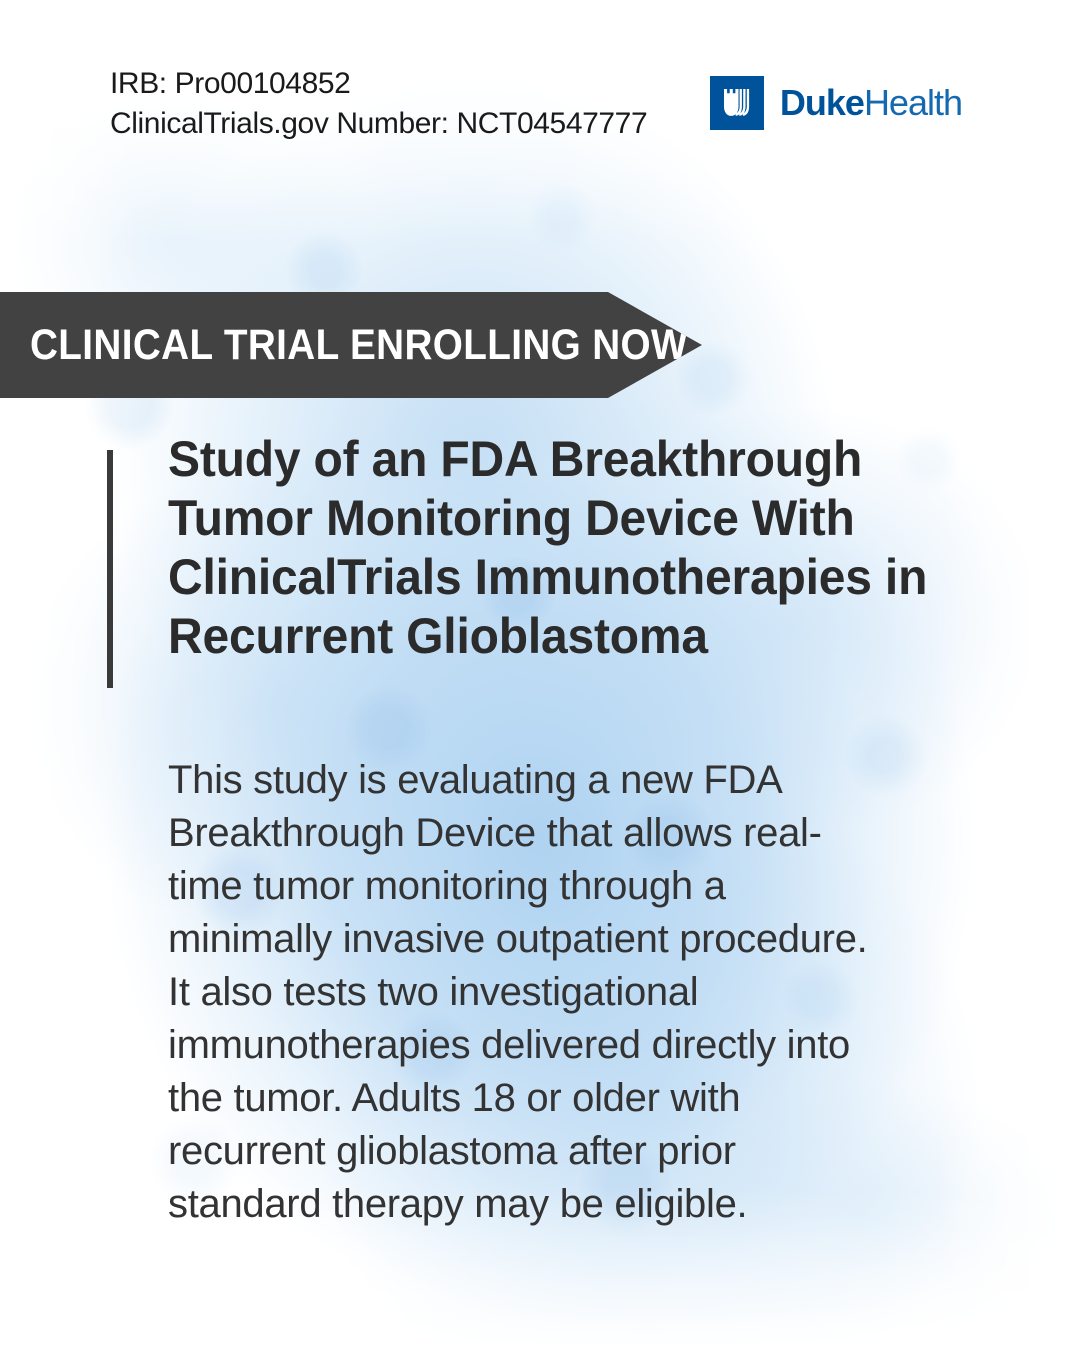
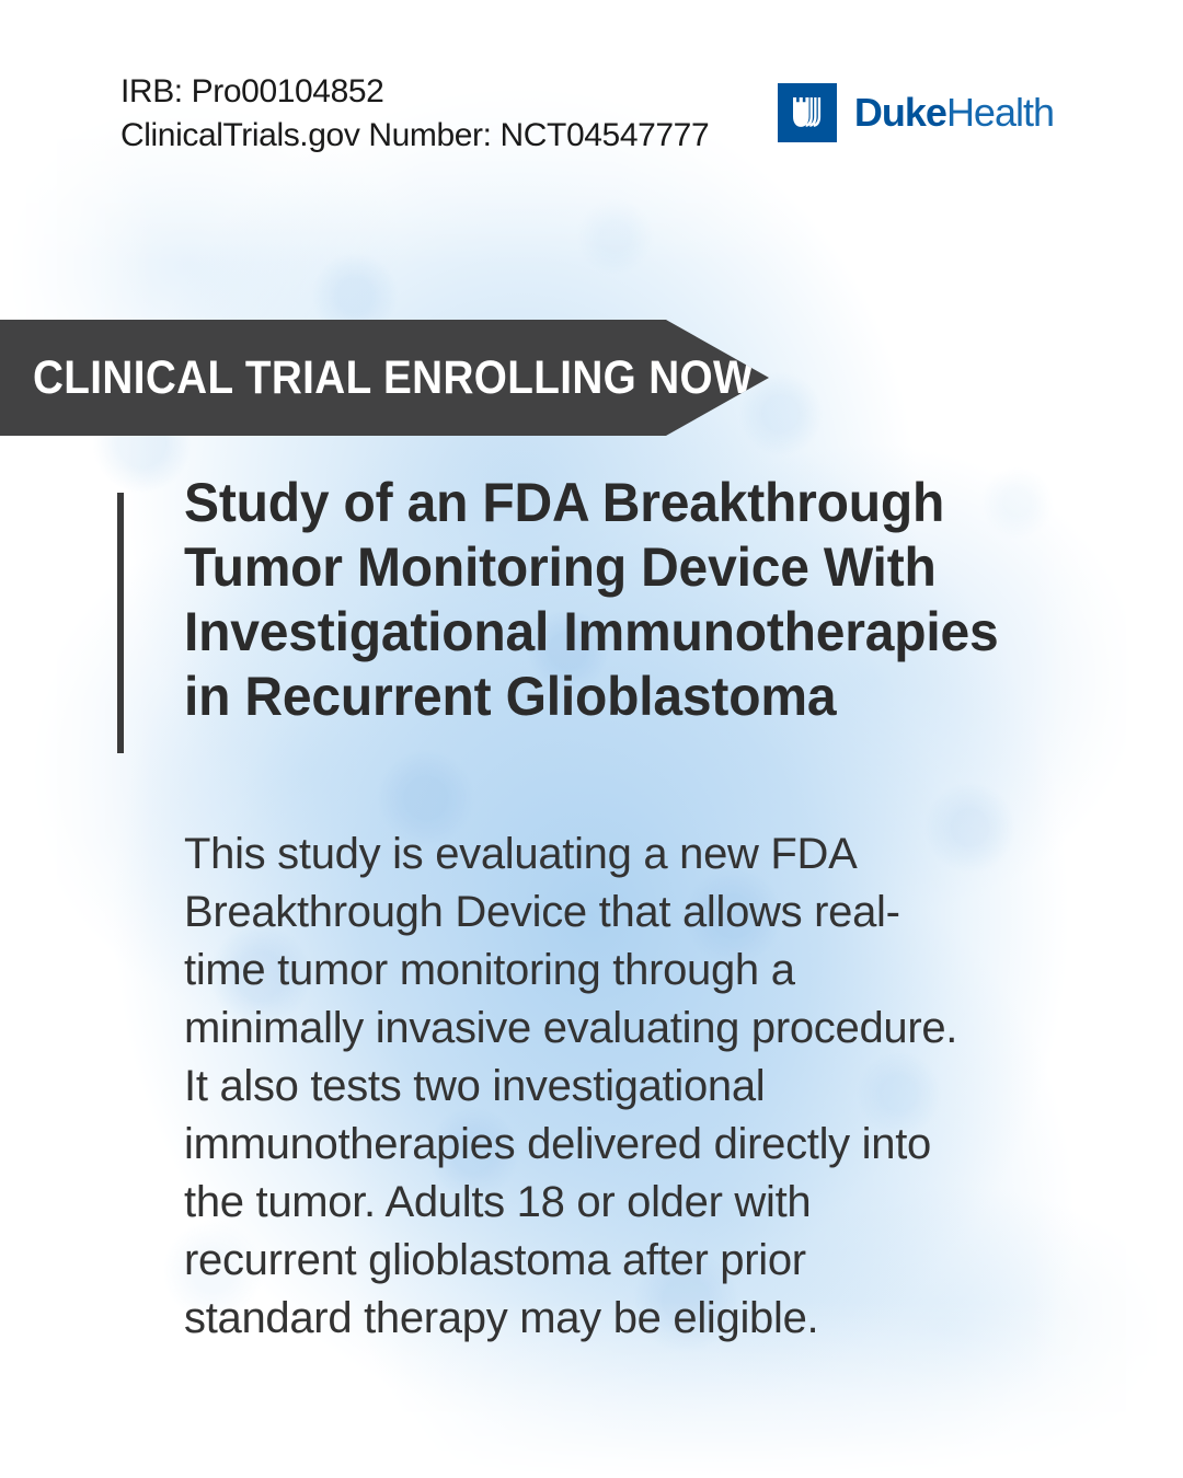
  IRB: Pro00104852
  ClinicalTrials.gov Number: NCT04547777
  DukeHealth
  CLINICAL TRIAL ENROLLING NOW
- Study of an FDA Breakthrough Tumor Monitoring Device With ClinicalTrials Immunotherapies in Recurrent Glioblastoma
+ Study of an FDA Breakthrough Tumor Monitoring Device With Investigational Immunotherapies in Recurrent Glioblastoma
- This study is evaluating a new FDA Breakthrough Device that allows real-time tumor monitoring through a minimally invasive outpatient procedure. It also tests two investigational immunotherapies delivered directly into the tumor. Adults 18 or older with recurrent glioblastoma after prior standard therapy may be eligible.
+ This study is evaluating a new FDA Breakthrough Device that allows real-time tumor monitoring through a minimally invasive evaluating procedure. It also tests two investigational immunotherapies delivered directly into the tumor. Adults 18 or older with recurrent glioblastoma after prior standard therapy may be eligible.
